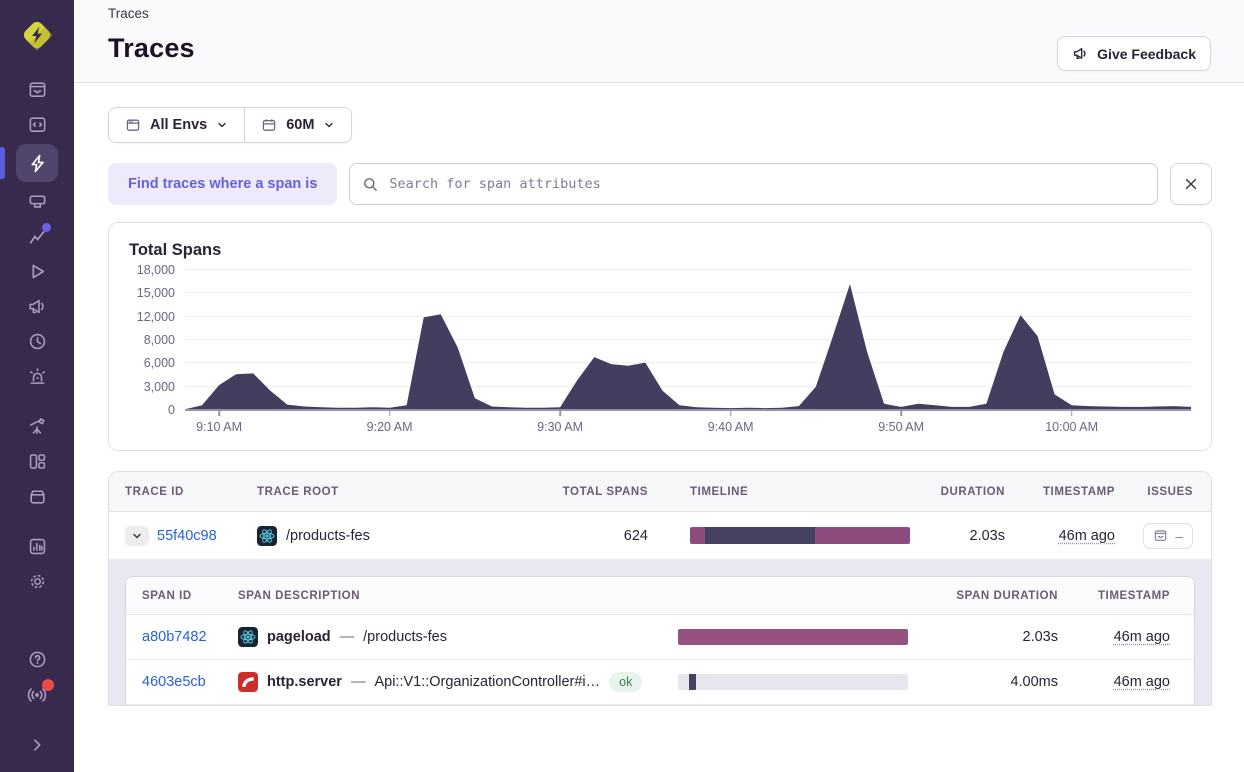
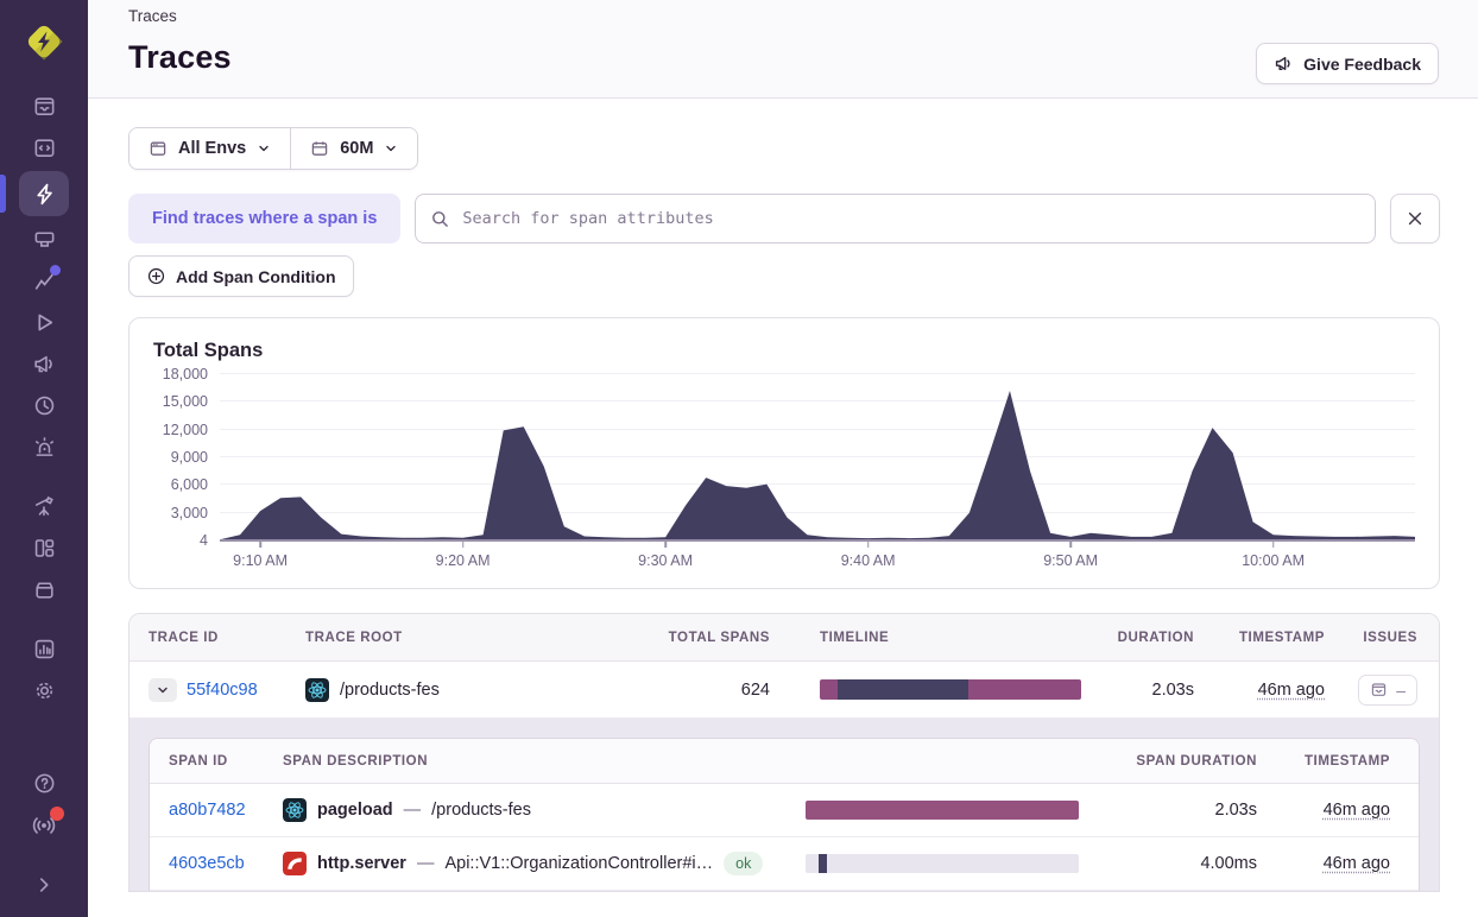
  Traces
  Traces
  Give Feedback
  All Envs
  60M
  Find traces where a span is
  Search for span attributes
+ Add Span Condition
  Total Spans
- 0
+ 4
  3,000
  6,000
- 8,000
+ 9,000
  12,000
  15,000
  18,000
  9:10 AM
  9:20 AM
  9:30 AM
  9:40 AM
  9:50 AM
  10:00 AM
  TRACE ID
  TRACE ROOT
  TOTAL SPANS
  TIMELINE
  DURATION
  TIMESTAMP
  ISSUES
  55f40c98
  /products-fes
  624
  2.03s
  46m ago
  –
  SPAN ID
  SPAN DESCRIPTION
  SPAN DURATION
  TIMESTAMP
  a80b7482
  pageload
  —
  /products-fes
  2.03s
  46m ago
  4603e5cb
  http.server
  —
  Api::V1::OrganizationController#i…
  ok
  4.00ms
  46m ago
